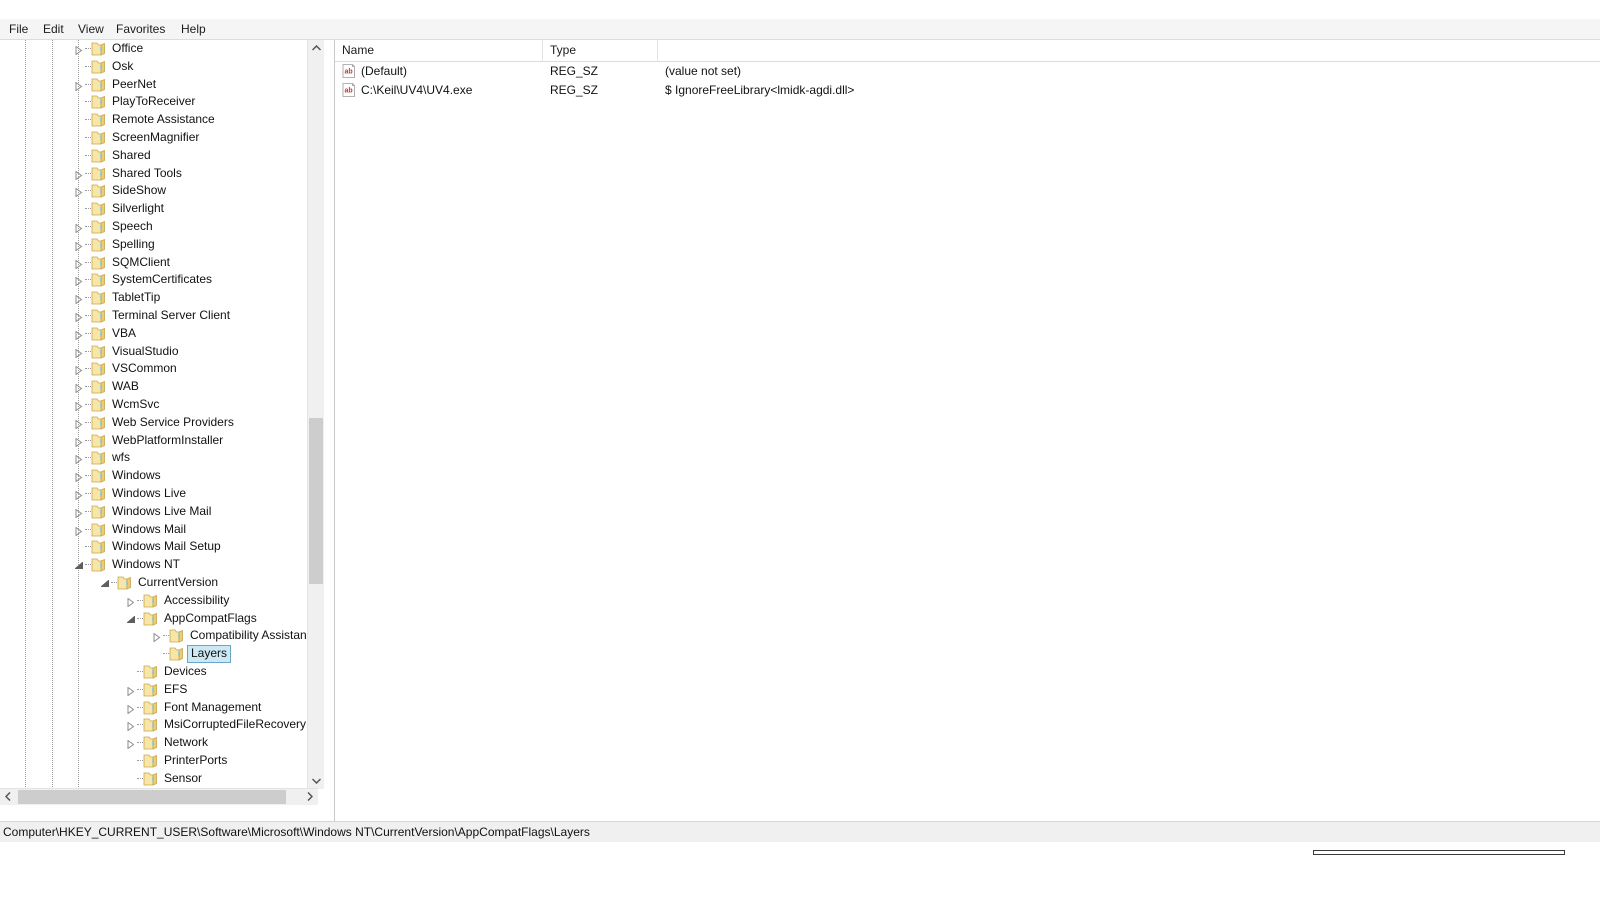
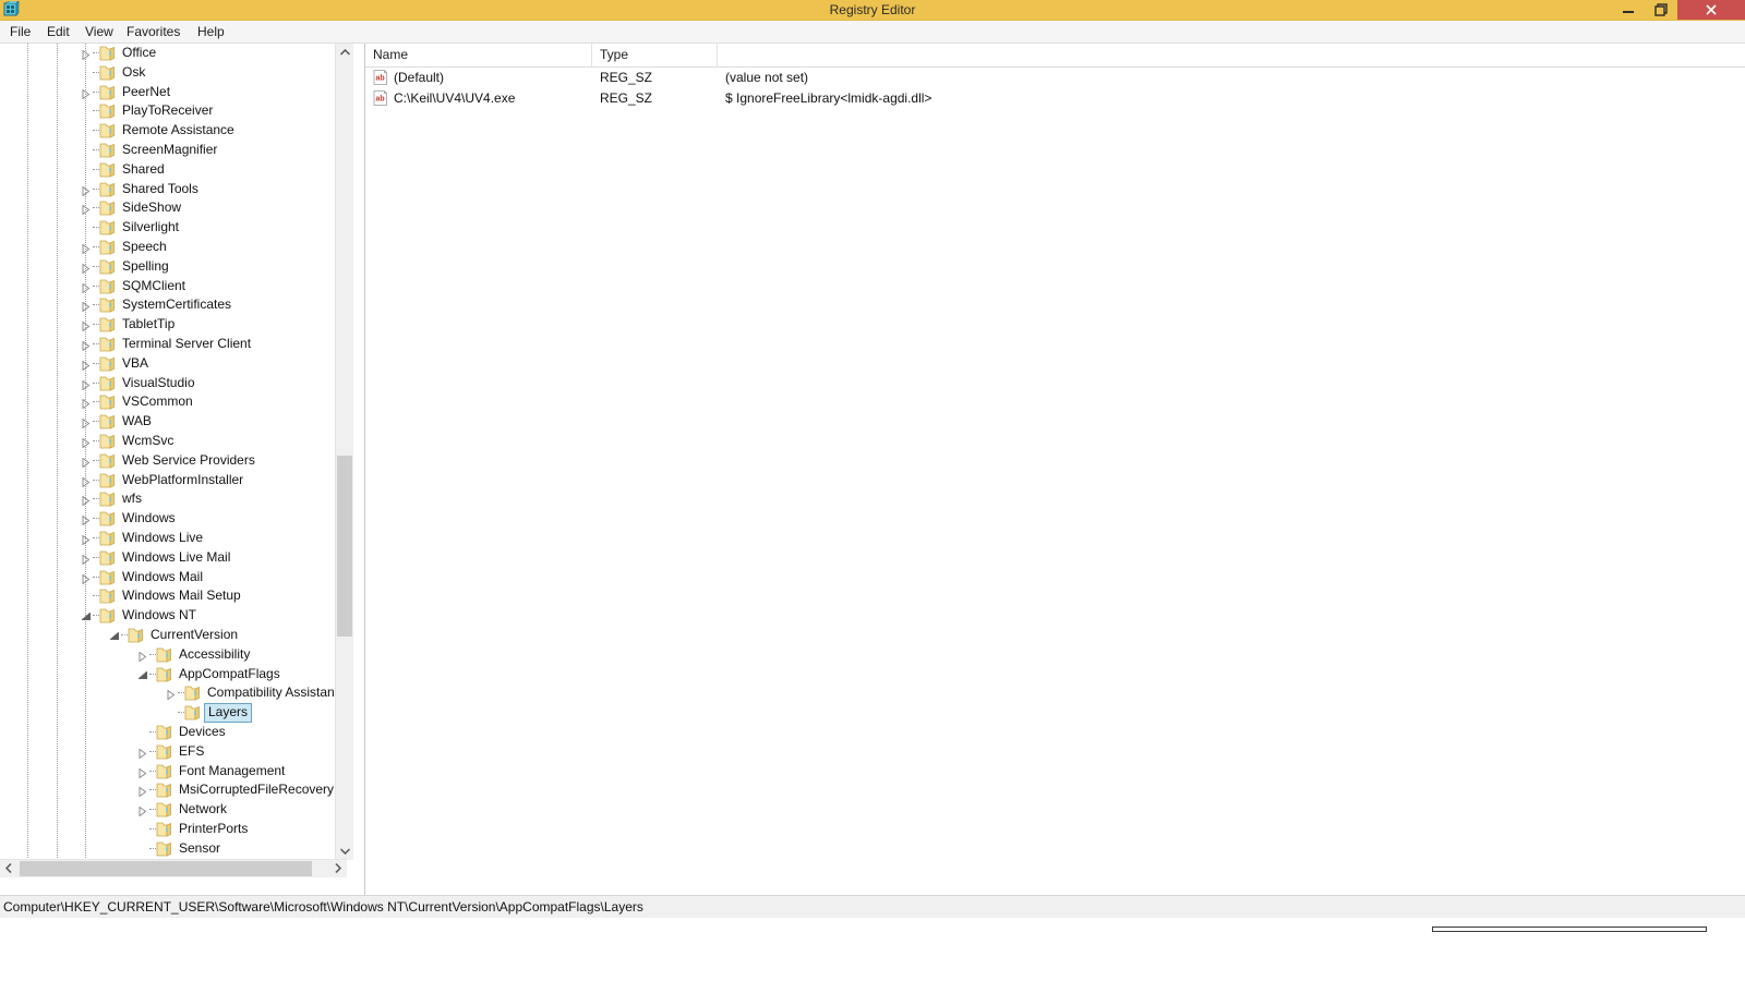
+ Registry Editor
  File
  Edit
  View
  Favorites
  Help
  Office
  Osk
  PeerNet
  PlayToReceiver
  Remote Assistance
  ScreenMagnifier
  Shared
  Shared Tools
  SideShow
  Silverlight
  Speech
  Spelling
  SQMClient
  SystemCertificates
  TabletTip
  Terminal Server Client
  VBA
  VisualStudio
  VSCommon
  WAB
  WcmSvc
  Web Service Providers
  WebPlatformInstaller
  wfs
  Windows
  Windows Live
  Windows Live Mail
  Windows Mail
  Windows Mail Setup
  Windows NT
  CurrentVersion
  Accessibility
  AppCompatFlags
  Compatibility Assistan
  Layers
  Devices
  EFS
  Font Management
  MsiCorruptedFileRecovery
  Network
  PrinterPorts
  Sensor
  Name
  Type
  (Default)
  REG_SZ
  (value not set)
  C:\Keil\UV4\UV4.exe
  REG_SZ
  $ IgnoreFreeLibrary<lmidk-agdi.dll>
  Computer\HKEY_CURRENT_USER\Software\Microsoft\Windows NT\CurrentVersion\AppCompatFlags\Layers
